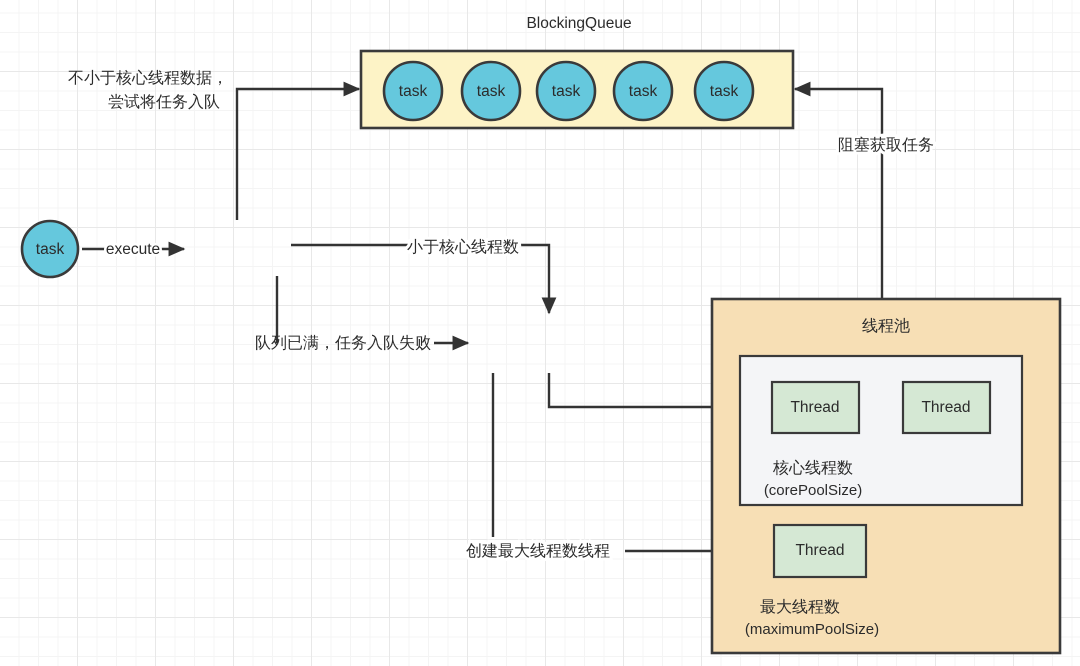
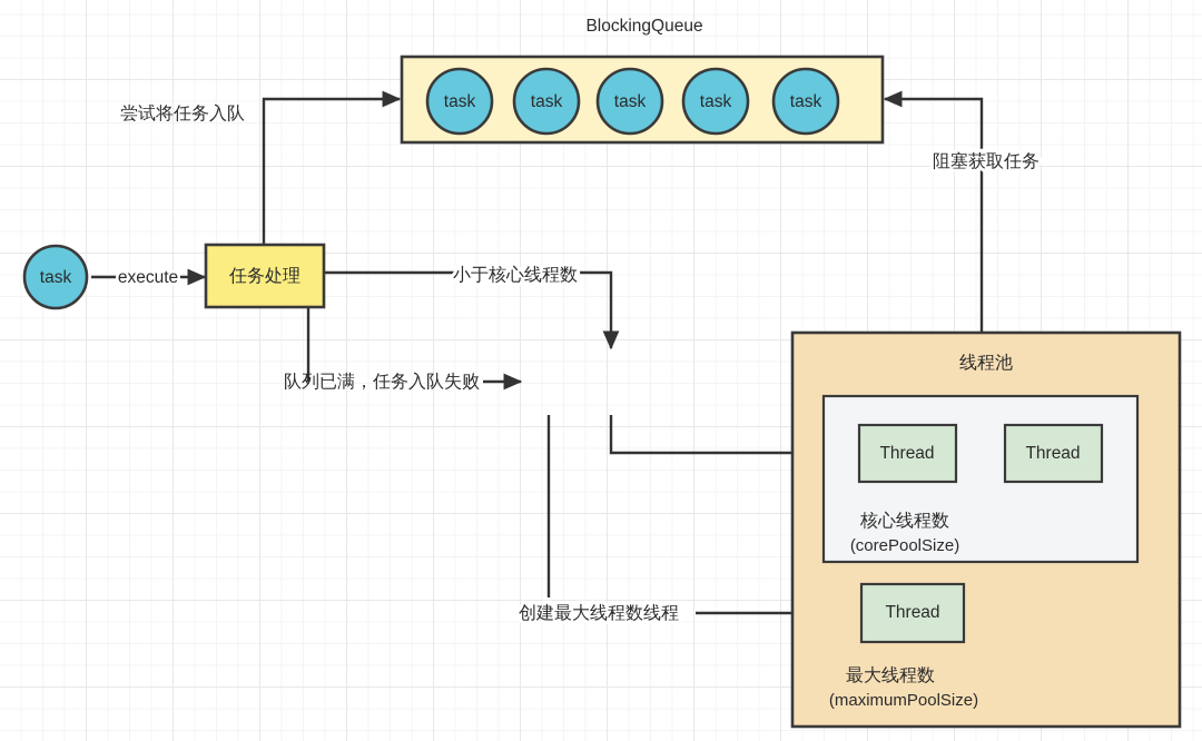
  BlockingQueue
  task
  task
  task
  task
  task
  task
+ 任务处理
  线程池
  Thread
  Thread
  核心线程数
  (corePoolSize)
  Thread
  最大线程数
  (maximumPoolSize)
  execute
- 不小于核心线程数据，
  尝试将任务入队
  小于核心线程数
  队列已满，任务入队失败
  阻塞获取任务
  创建最大线程数线程
